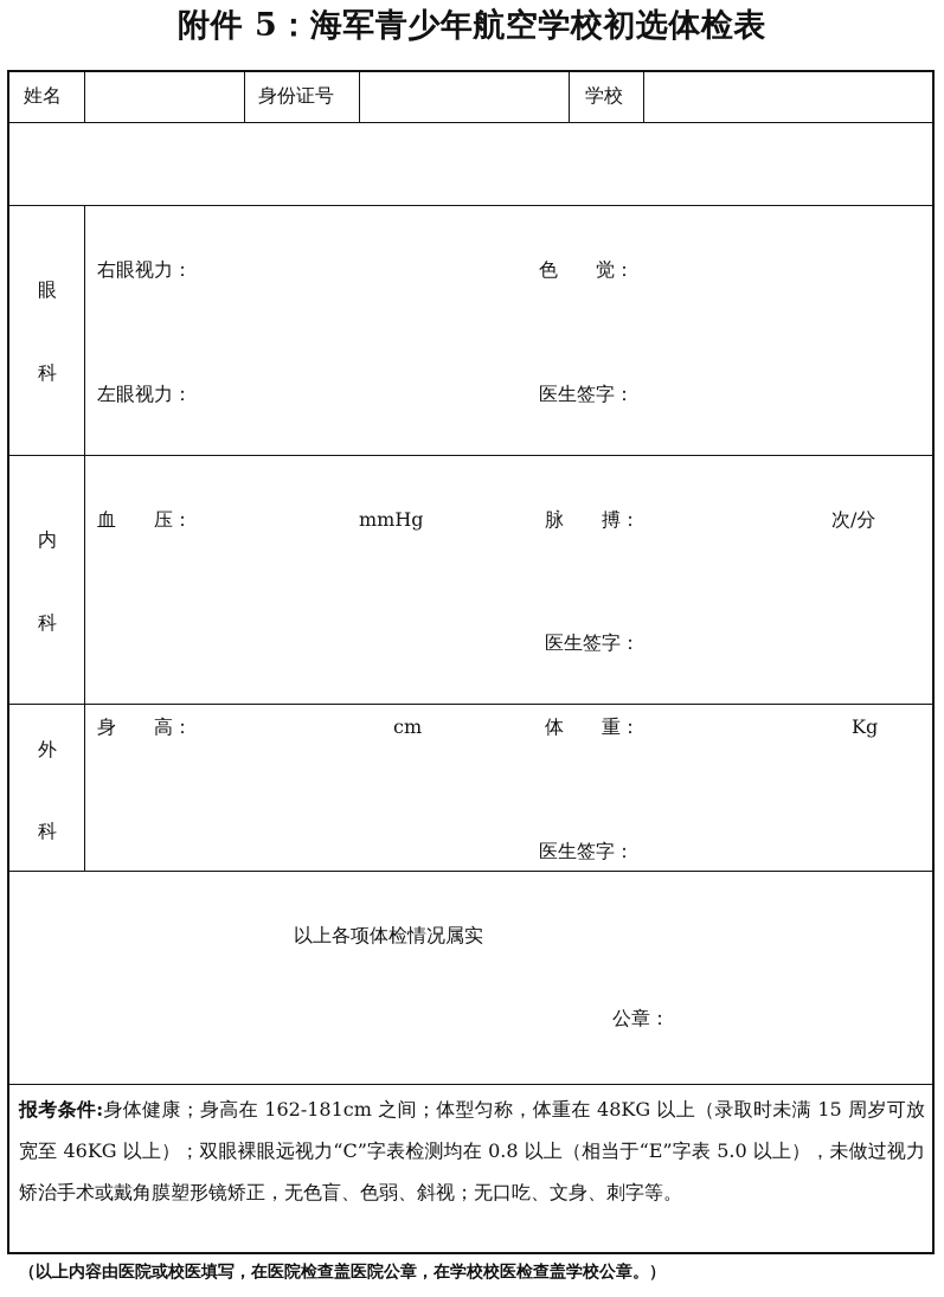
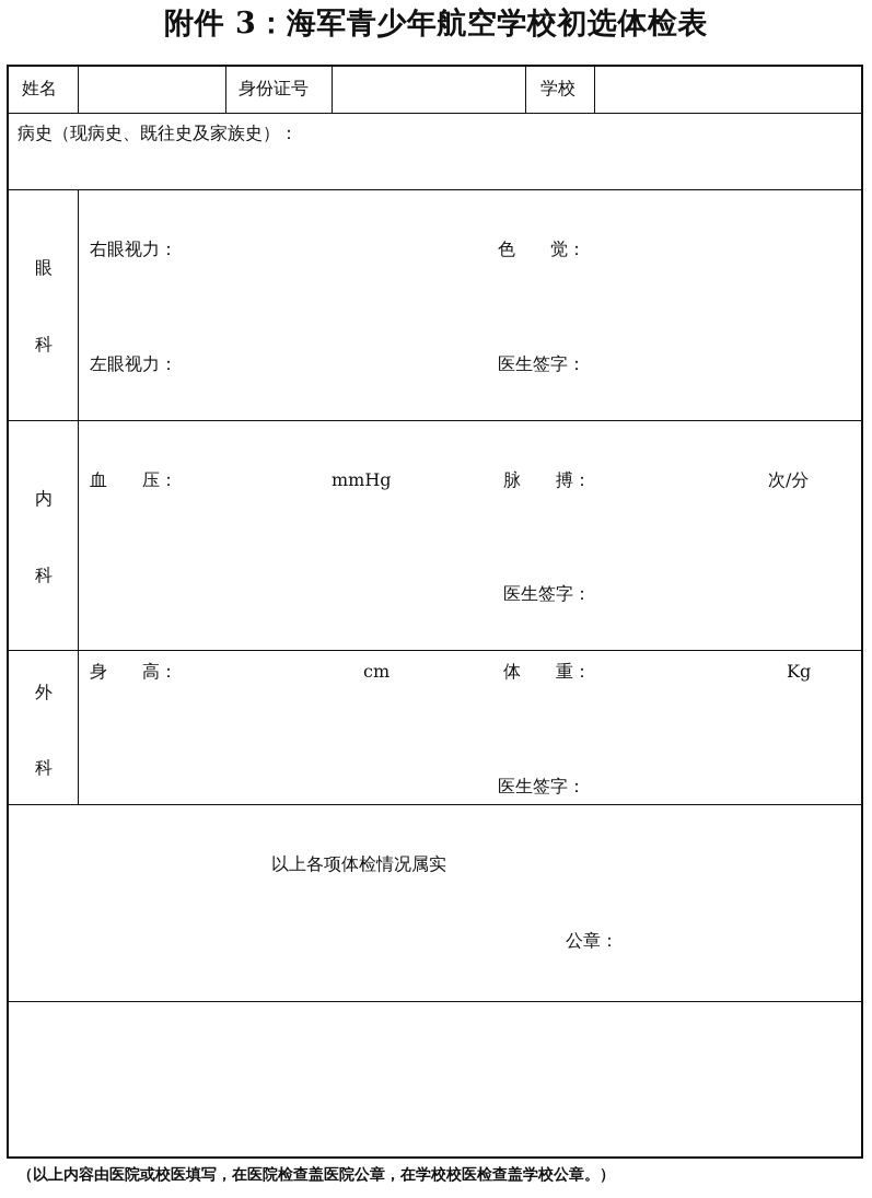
- 附件 5：海军青少年航空学校初选体检表
+ 附件 3：海军青少年航空学校初选体检表
  姓名
  身份证号
  学校
+ 病史（现病史、既往史及家族史）：
  眼
  科
  右眼视力：
  色 觉：
  左眼视力：
  医生签字：
  内
  科
  血 压：
  mmHg
  脉 搏：
  次/分
  医生签字：
  外
  科
  身 高：
  cm
  体 重：
  Kg
  医生签字：
  以上各项体检情况属实
  公章：
- 报考条件:身体健康；身高在 162-181cm 之间；体型匀称，体重在 48KG 以上（录取时未满 15 周岁可放宽至 46KG 以上）；双眼裸眼远视力“C”字表检测均在 0.8 以上（相当于“E”字表 5.0 以上），未做过视力矫治手术或戴角膜塑形镜矫正，无色盲、色弱、斜视；无口吃、文身、刺字等。
  （以上内容由医院或校医填写，在医院检查盖医院公章，在学校校医检查盖学校公章。）
